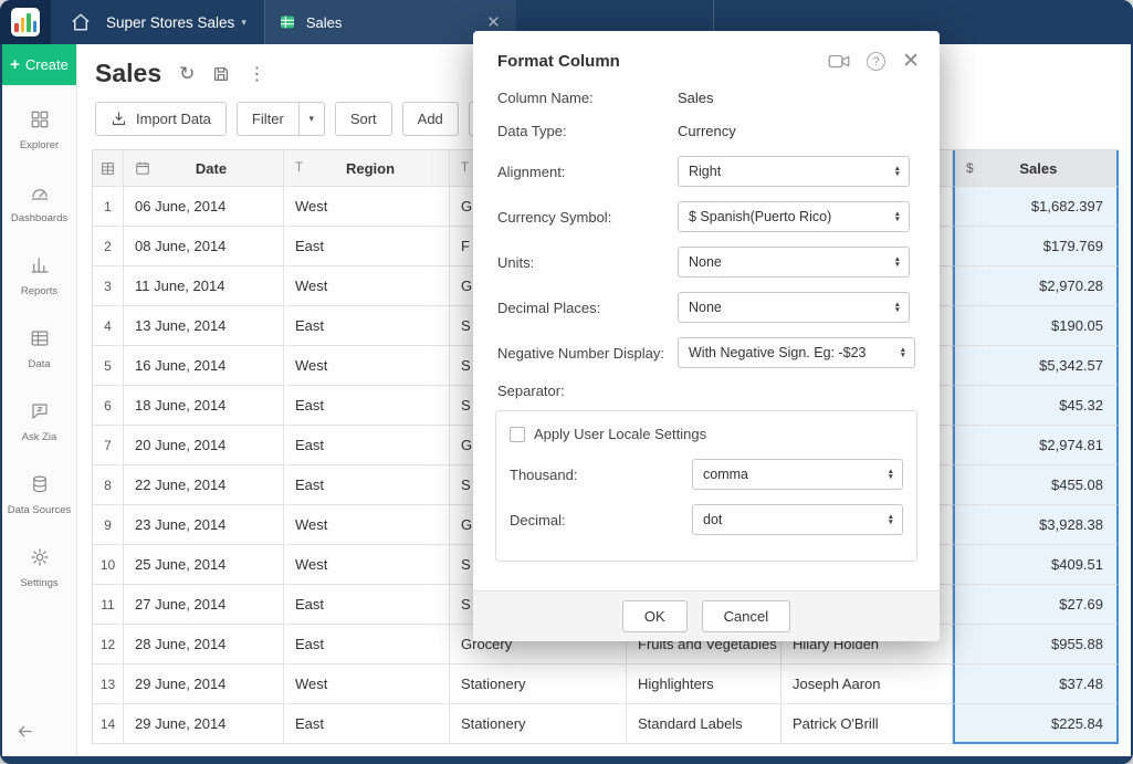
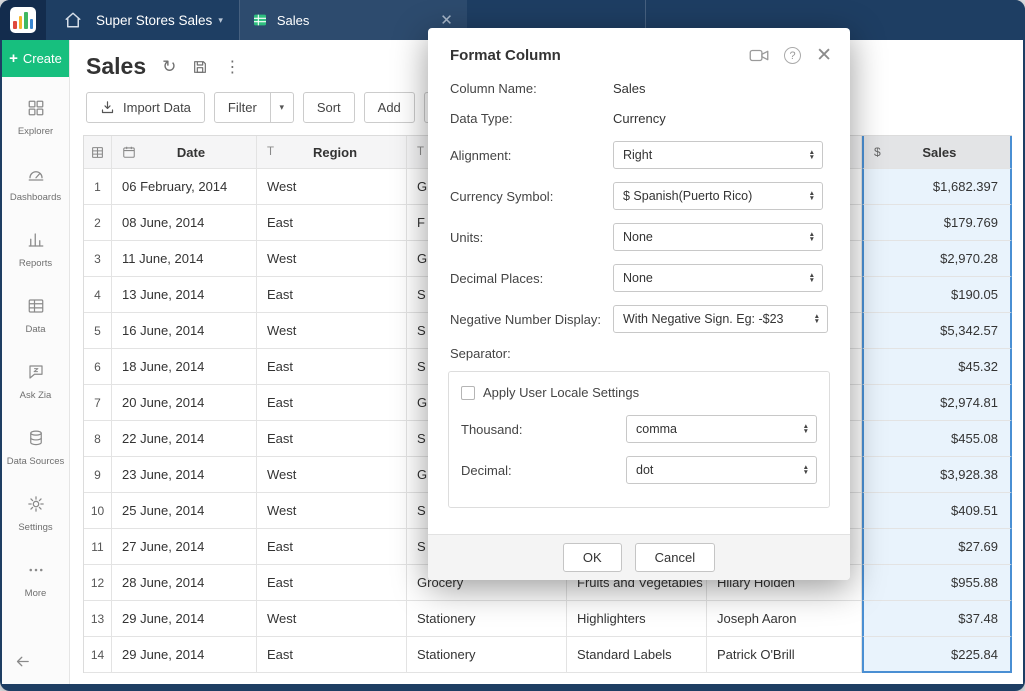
  Super Stores Sales
  ▾
  Sales
  ✕
  +
  Create
  Explorer
  Dashboards
  Reports
  Data
  Ask Zia
  Data Sources
  Settings
+ More
  Sales
  ↻
  ⋮
  Import Data
  Filter
  ▾
  Sort
  Add
  Date
  T
  Region
  T
  $
  Sales
  1
- 06 June, 2014
+ 06 February, 2014
  West
  G
  $1,682.397
  2
  08 June, 2014
  East
  F
  $179.769
  3
  11 June, 2014
  West
  G
  $2,970.28
  4
  13 June, 2014
  East
  S
  $190.05
  5
  16 June, 2014
  West
  S
  $5,342.57
  6
  18 June, 2014
  East
  S
  $45.32
  7
  20 June, 2014
  East
  G
  $2,974.81
  8
  22 June, 2014
  East
  S
  $455.08
  9
  23 June, 2014
  West
  G
  $3,928.38
  10
  25 June, 2014
  West
  S
  $409.51
  11
  27 June, 2014
  East
  S
  $27.69
  12
  28 June, 2014
  East
  Grocery
  Fruits and Vegetables
  Hilary Holden
  $955.88
  13
  29 June, 2014
  West
  Stationery
  Highlighters
  Joseph Aaron
  $37.48
  14
  29 June, 2014
  East
  Stationery
  Standard Labels
  Patrick O'Brill
  $225.84
  Format Column
  ?
  ✕
  Column Name:
  Sales
  Data Type:
  Currency
  Alignment:
  Right
  Currency Symbol:
  $ Spanish(Puerto Rico)
  Units:
  None
  Decimal Places:
  None
  Negative Number Display:
  With Negative Sign. Eg: -$23
  Separator:
  Apply User Locale Settings
  Thousand:
  comma
  Decimal:
  dot
  OK
  Cancel
